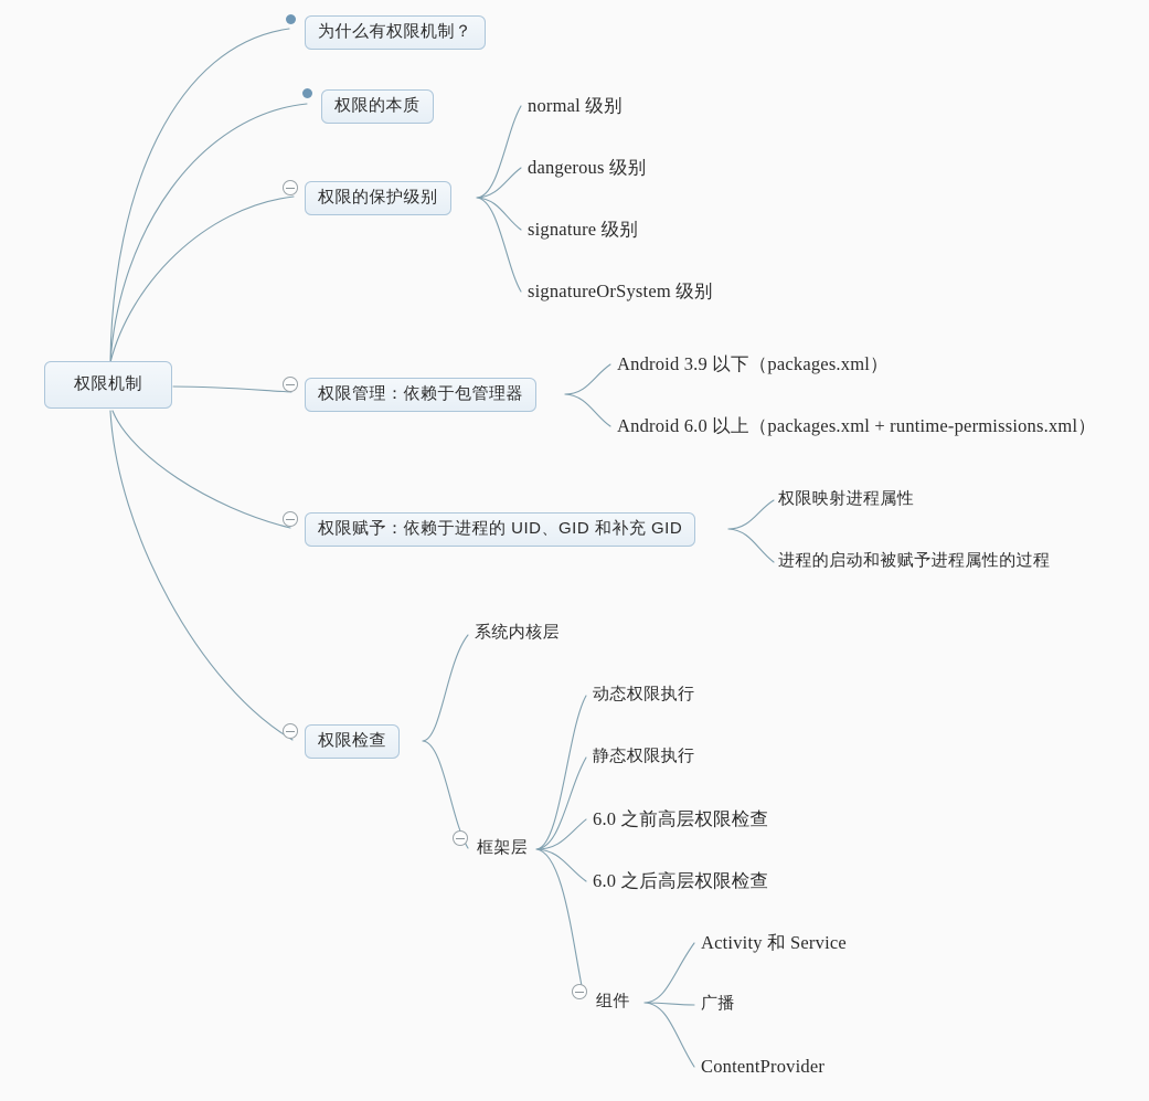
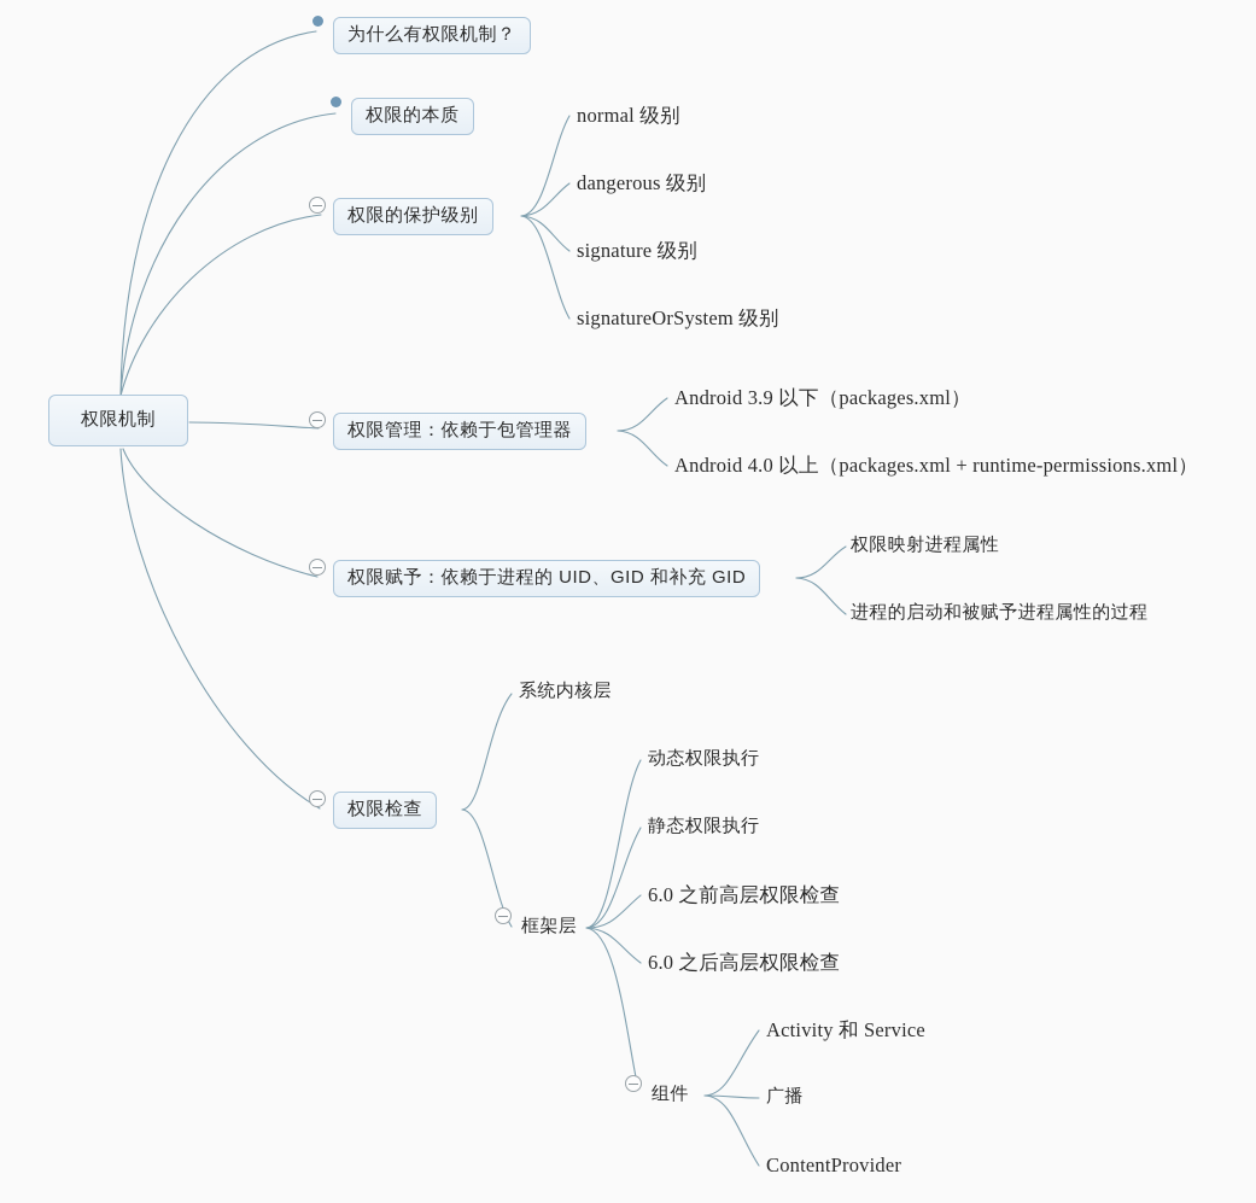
  权限机制
  为什么有权限机制？
  权限的本质
  权限的保护级别
  normal 级别
  dangerous 级别
  signature 级别
  signatureOrSystem 级别
  权限管理：依赖于包管理器
  Android 3.9 以下（packages.xml）
- Android 6.0 以上（packages.xml + runtime-permissions.xml）
+ Android 4.0 以上（packages.xml + runtime-permissions.xml）
  权限赋予：依赖于进程的 UID、GID 和补充 GID
  权限映射进程属性
  进程的启动和被赋予进程属性的过程
  权限检查
  系统内核层
  框架层
  动态权限执行
  静态权限执行
  6.0 之前高层权限检查
  6.0 之后高层权限检查
  组件
  Activity 和 Service
  广播
  ContentProvider
